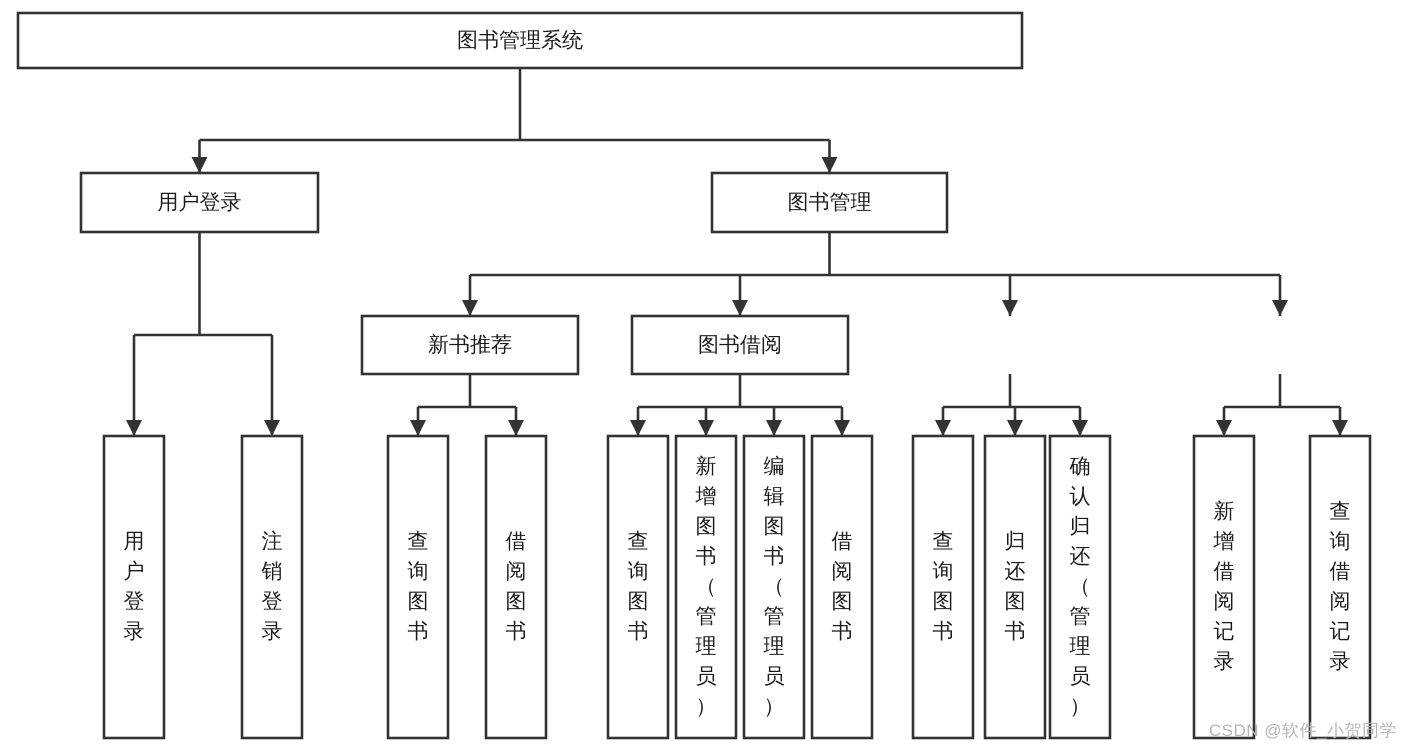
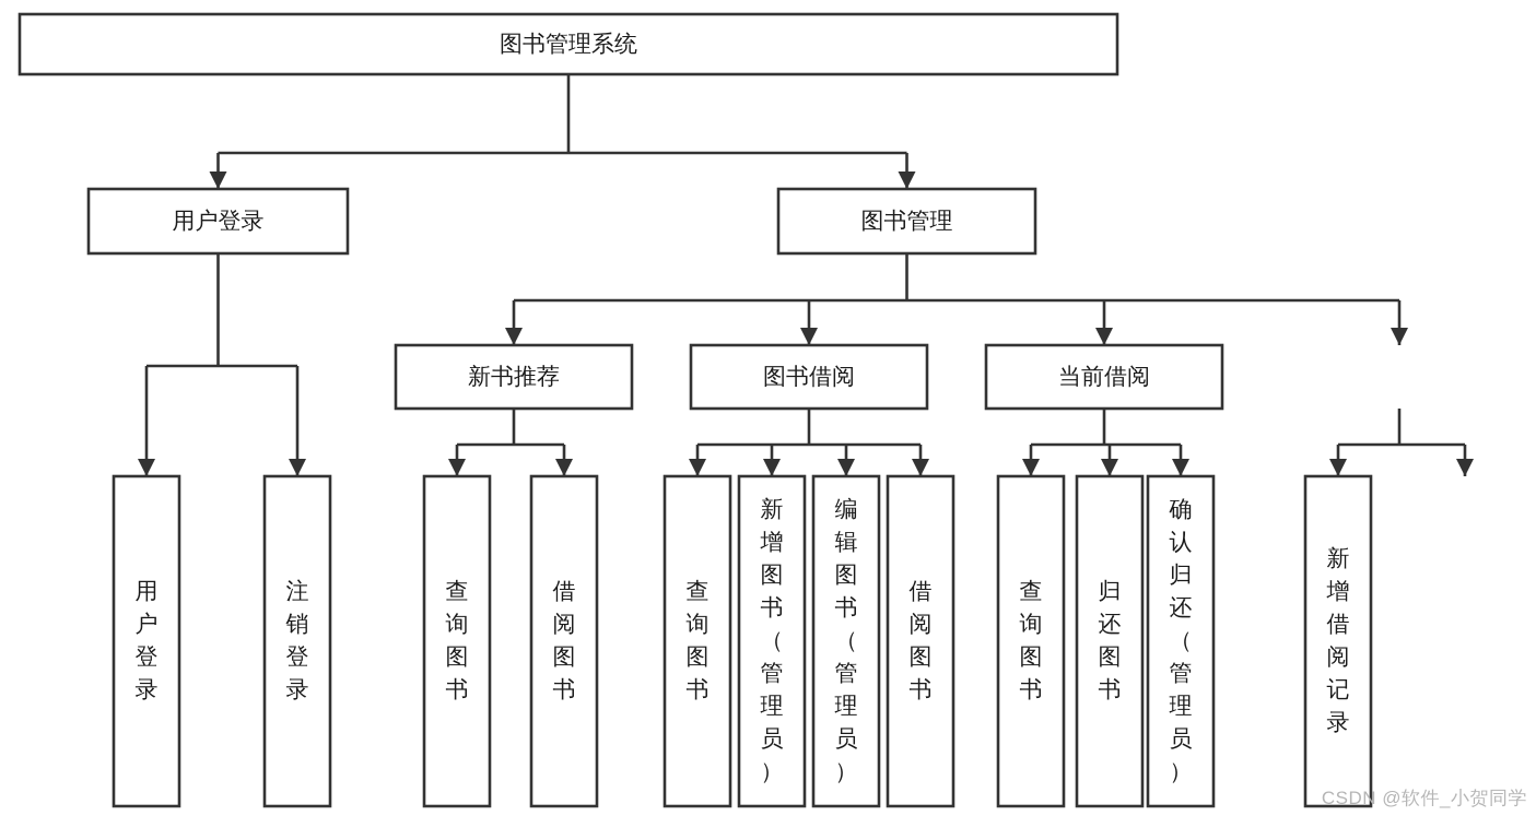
  图书管理系统
  用户登录
  图书管理
  新书推荐
  图书借阅
+ 当前借阅
  用户登录
  注销登录
  查询图书
  借阅图书
  查询图书
  新增图书（管理员）
  编辑图书（管理员）
  借阅图书
  查询图书
  归还图书
  确认归还（管理员）
  新增借阅记录
- 查询借阅记录
  CSDN @软件_小贺同学
